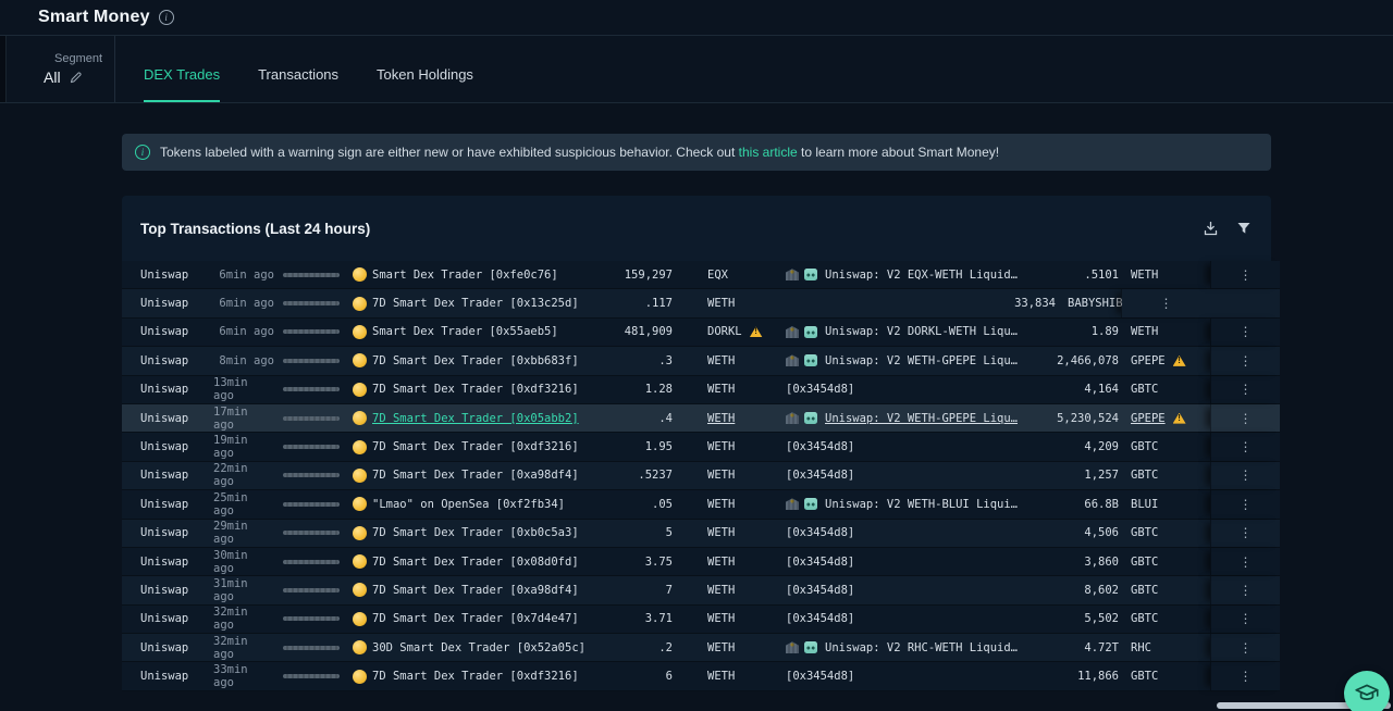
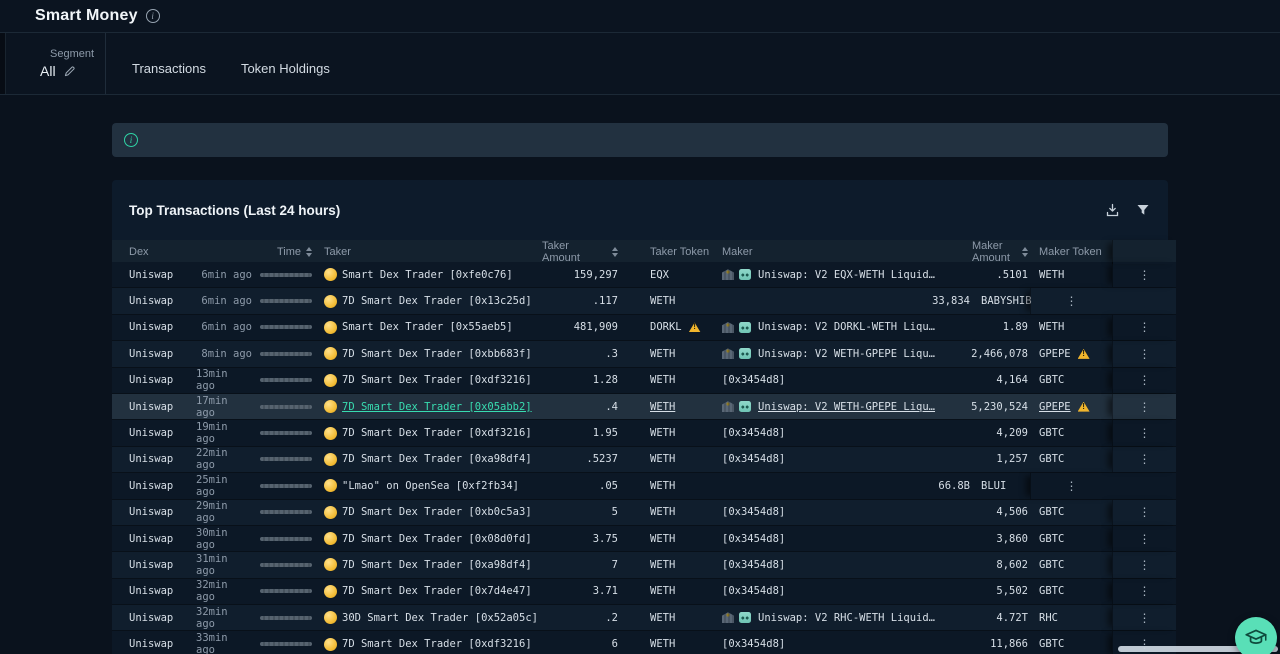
  Smart Money
  i
  Segment
  All
- DEX Trades
  Transactions
  Token Holdings
  i
- Tokens labeled with a warning sign are either new or have exhibited suspicious behavior. Check out this article to learn more about Smart Money!
  Top Transactions (Last 24 hours)
+ Dex
+ Time
+ Taker
+ Taker Amount
+ Taker Token
+ Maker
+ Maker Amount
+ Maker Token
  Uniswap
  6min ago
  Smart Dex Trader [0xfe0c76]
  159,297
  EQX
  Uniswap: V2 EQX-WETH Liquid…
  .5101
  WETH
  ⋮
  Uniswap
  6min ago
  7D Smart Dex Trader [0x13c25d]
  .117
  WETH
  33,834
  BABYSHIB
  ⋮
  Uniswap
  6min ago
  Smart Dex Trader [0x55aeb5]
  481,909
  DORKL
  Uniswap: V2 DORKL-WETH Liqu…
  1.89
  WETH
  ⋮
  Uniswap
  8min ago
  7D Smart Dex Trader [0xbb683f]
  .3
  WETH
  Uniswap: V2 WETH-GPEPE Liqu…
  2,466,078
  GPEPE
  ⋮
  Uniswap
  13min ago
  7D Smart Dex Trader [0xdf3216]
  1.28
  WETH
  [0x3454d8]
  4,164
  GBTC
  ⋮
  Uniswap
  17min ago
  7D Smart Dex Trader [0x05abb2]
  .4
  WETH
  Uniswap: V2 WETH-GPEPE Liqu…
  5,230,524
  GPEPE
  ⋮
  Uniswap
  19min ago
  7D Smart Dex Trader [0xdf3216]
  1.95
  WETH
  [0x3454d8]
  4,209
  GBTC
  ⋮
  Uniswap
  22min ago
  7D Smart Dex Trader [0xa98df4]
  .5237
  WETH
  [0x3454d8]
  1,257
  GBTC
  ⋮
  Uniswap
  25min ago
  "Lmao" on OpenSea [0xf2fb34]
  .05
  WETH
- Uniswap: V2 WETH-BLUI Liqui…
  66.8B
  BLUI
  ⋮
  Uniswap
  29min ago
  7D Smart Dex Trader [0xb0c5a3]
  5
  WETH
  [0x3454d8]
  4,506
  GBTC
  ⋮
  Uniswap
  30min ago
  7D Smart Dex Trader [0x08d0fd]
  3.75
  WETH
  [0x3454d8]
  3,860
  GBTC
  ⋮
  Uniswap
  31min ago
  7D Smart Dex Trader [0xa98df4]
  7
  WETH
  [0x3454d8]
  8,602
  GBTC
  ⋮
  Uniswap
  32min ago
  7D Smart Dex Trader [0x7d4e47]
  3.71
  WETH
  [0x3454d8]
  5,502
  GBTC
  ⋮
  Uniswap
  32min ago
  30D Smart Dex Trader [0x52a05c]
  .2
  WETH
  Uniswap: V2 RHC-WETH Liquid…
  4.72T
  RHC
  ⋮
  Uniswap
  33min ago
  7D Smart Dex Trader [0xdf3216]
  6
  WETH
  [0x3454d8]
  11,866
  GBTC
  ⋮
